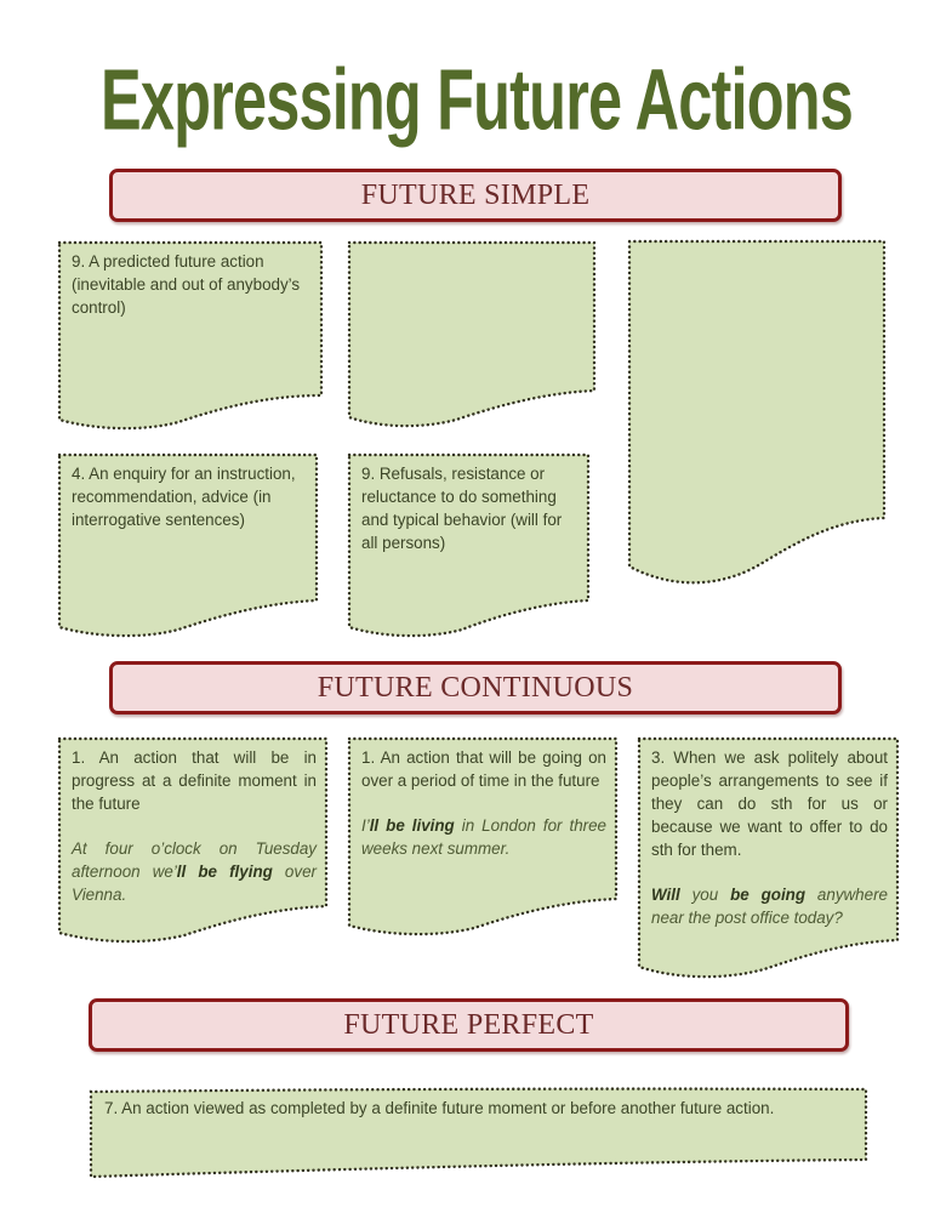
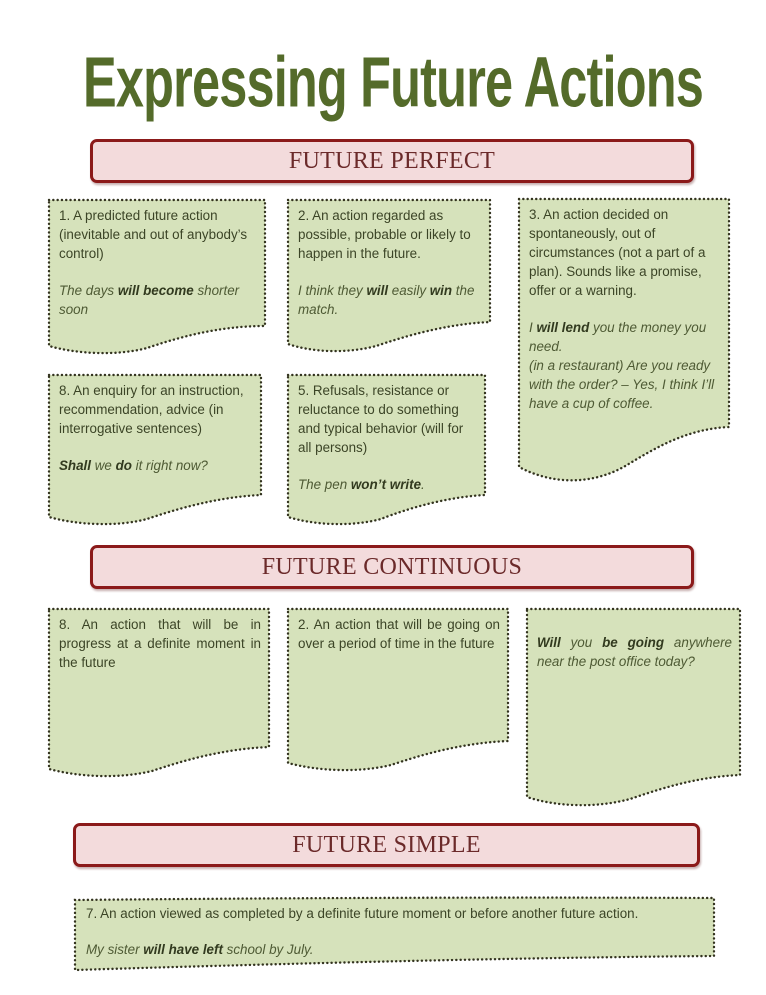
  Expressing Future Actions
- FUTURE SIMPLE
+ FUTURE PERFECT
- 9. A predicted future action (inevitable and out of anybody’s control)
+ 1. A predicted future action (inevitable and out of anybody’s control)
+ The days will become shorter soon
+ 2. An action regarded as possible, probable or likely to happen in the future.
+ I think they will easily win the match.
+ 3. An action decided on spontaneously, out of circumstances (not a part of a plan). Sounds like a promise, offer or a warning.
+ I will lend you the money you need.
+ (in a restaurant) Are you ready with the order? – Yes, I think I’ll have a cup of coffee.
- 4. An enquiry for an instruction, recommendation, advice (in interrogative sentences)
+ 8. An enquiry for an instruction, recommendation, advice (in interrogative sentences)
+ Shall we do it right now?
- 9. Refusals, resistance or reluctance to do something and typical behavior (will for all persons)
+ 5. Refusals, resistance or reluctance to do something and typical behavior (will for all persons)
+ The pen won’t write.
  FUTURE CONTINUOUS
- 1. An action that will be in progress at a definite moment in the future
+ 8. An action that will be in progress at a definite moment in the future
- At four o’clock on Tuesday afternoon we’ll be flying over Vienna.
- 1. An action that will be going on over a period of time in the future
+ 2. An action that will be going on over a period of time in the future
- I’ll be living in London for three weeks next summer.
- 3. When we ask politely about people’s arrangements to see if they can do sth for us or because we want to offer to do sth for them.
  Will you be going anywhere near the post office today?
- FUTURE PERFECT
+ FUTURE SIMPLE
  7. An action viewed as completed by a definite future moment or before another future action.
+ My sister will have left school by July.
